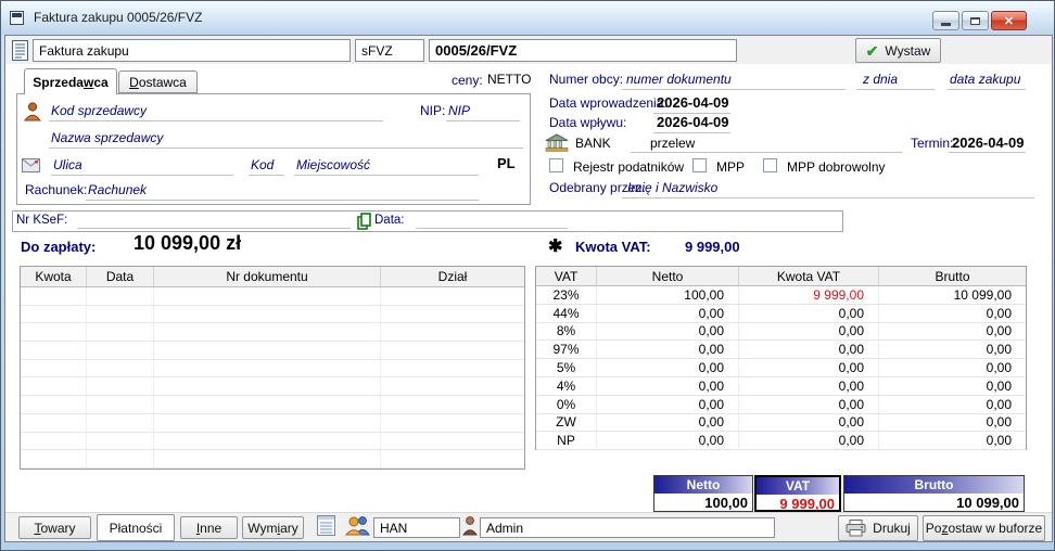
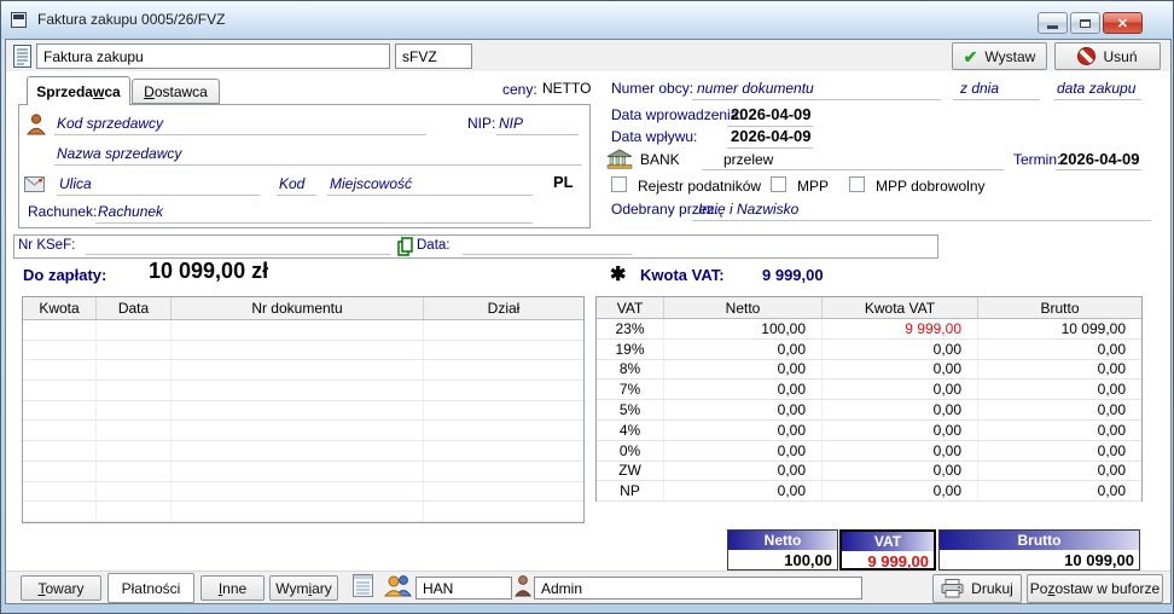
  Faktura zakupu 0005/26/FVZ
  ✕
  Faktura zakupu
  sFVZ
- 0005/26/FVZ
  ✔
  Wystaw
+ Usuń
  Sprzeda
  w
  ca
  D
  ostawca
  ceny:
  NETTO
  Kod sprzedawcy
  NIP:
  NIP
  Nazwa sprzedawcy
  Ulica
  Kod
  Miejscowość
  PL
  Rachunek:
  Rachunek
  Numer obcy:
  numer dokumentu
  z dnia
  data zakupu
  Data wprowadzenia:
  2026-04-09
  Data wpływu:
  2026-04-09
  BANK
  przelew
  Termin:
  2026-04-09
  Rejestr podatników
  MPP
  MPP dobrowolny
  Odebrany przez:
  Imię i Nazwisko
  Nr KSeF:
  Data:
  Do zapłaty:
  10 099,00 zł
  ✱
  Kwota VAT:
  9 999,00
  Kwota
  Data
  Nr dokumentu
  Dział
  VAT
  Netto
  Kwota VAT
  Brutto
  23%
  100,00
  9 999,00
  10 099,00
- 44%
+ 19%
  0,00
  0,00
  0,00
  8%
  0,00
  0,00
  0,00
- 97%
+ 7%
  0,00
  0,00
  0,00
  5%
  0,00
  0,00
  0,00
  4%
  0,00
  0,00
  0,00
  0%
  0,00
  0,00
  0,00
  ZW
  0,00
  0,00
  0,00
  NP
  0,00
  0,00
  0,00
  Netto
  100,00
  VAT
  9 999,00
  Brutto
  10 099,00
  Towary
  Płatności
  Inne
  Wymiary
  HAN
  Admin
  Drukuj
  Pozostaw w buforze
